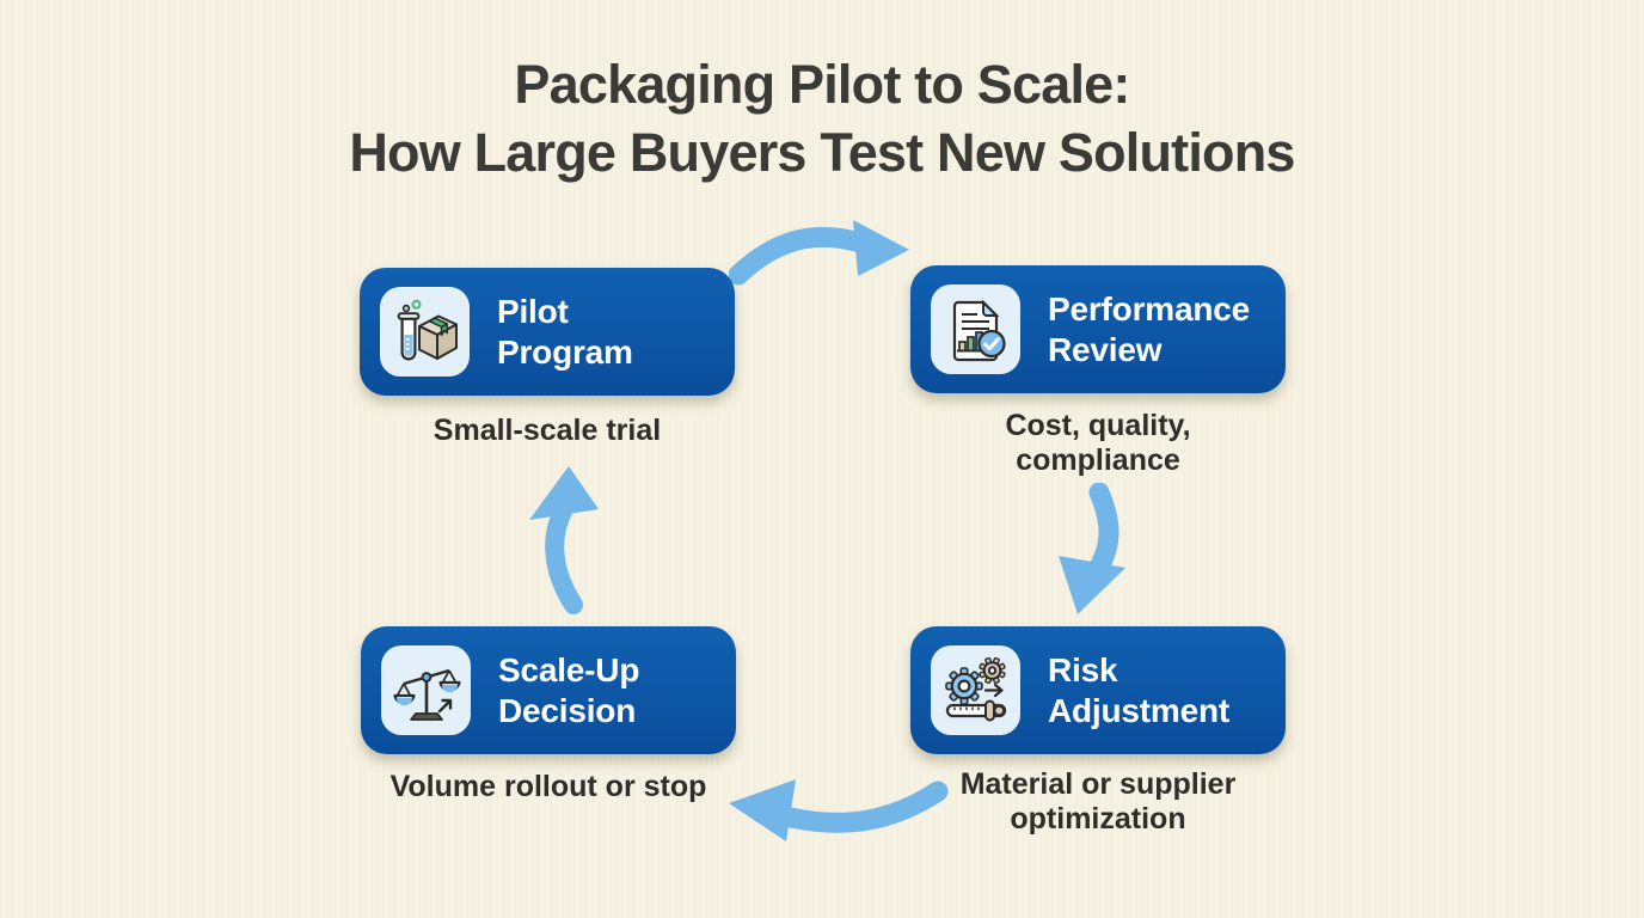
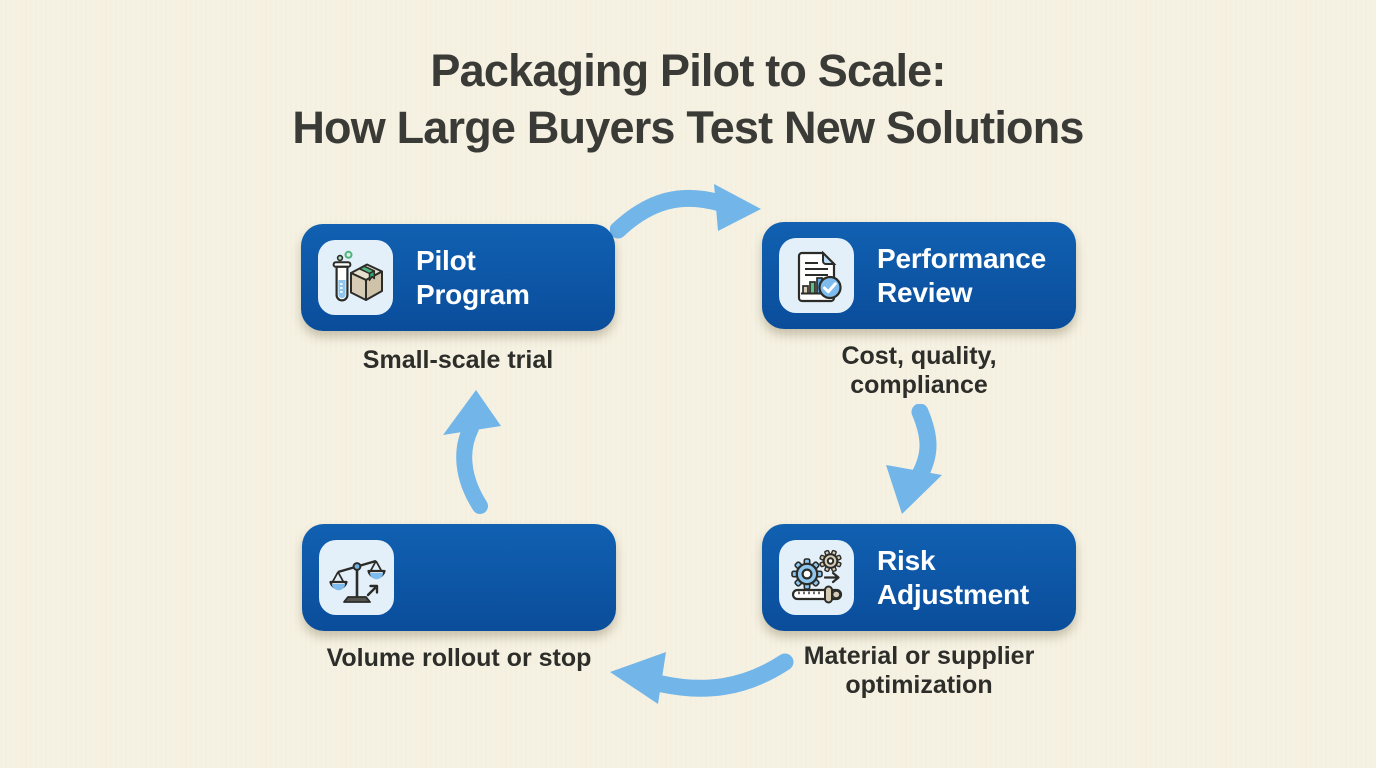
  Packaging Pilot to Scale:
  How Large Buyers Test New Solutions
  Pilot
  Program
  Small-scale trial
  Performance
  Review
  Cost, quality,
  compliance
  Risk
  Adjustment
  Material or supplier
  optimization
- Scale-Up
- Decision
  Volume rollout or stop
